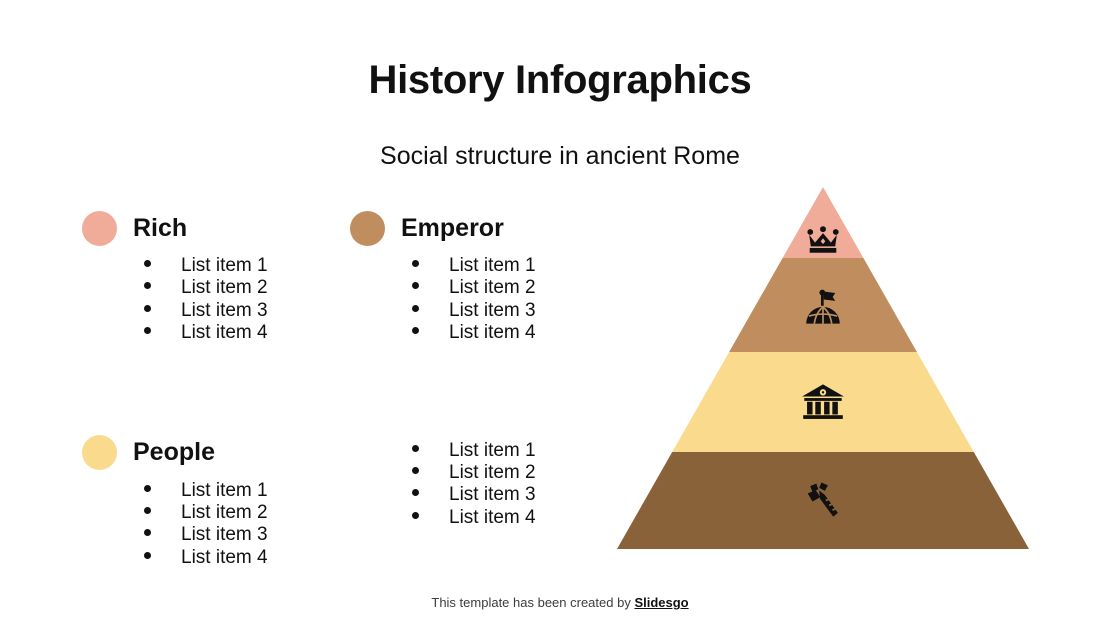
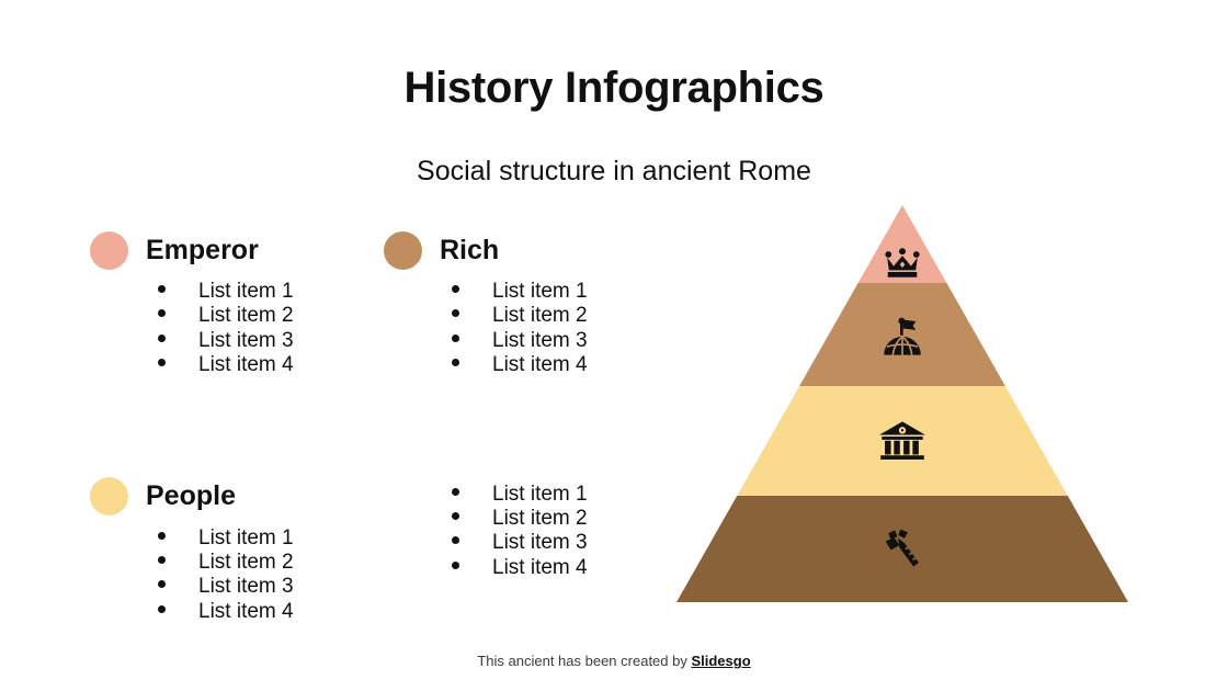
  History Infographics
  Social structure in ancient Rome
- Rich
+ Emperor
  List item 1
  List item 2
  List item 3
  List item 4
- Emperor
+ Rich
  List item 1
  List item 2
  List item 3
  List item 4
  People
  List item 1
  List item 2
  List item 3
  List item 4
  List item 1
  List item 2
  List item 3
  List item 4
- This template has been created by Slidesgo
+ This ancient has been created by Slidesgo
